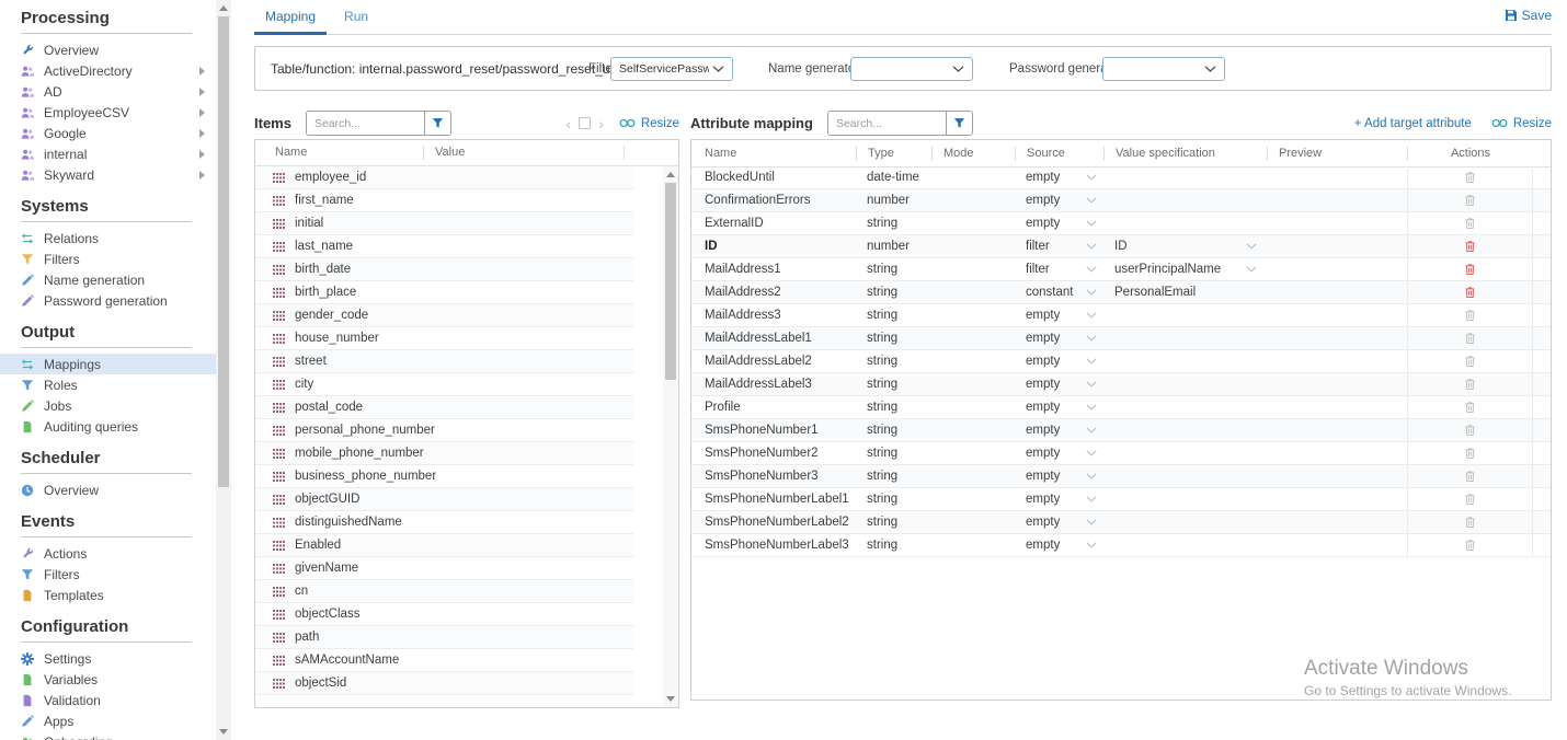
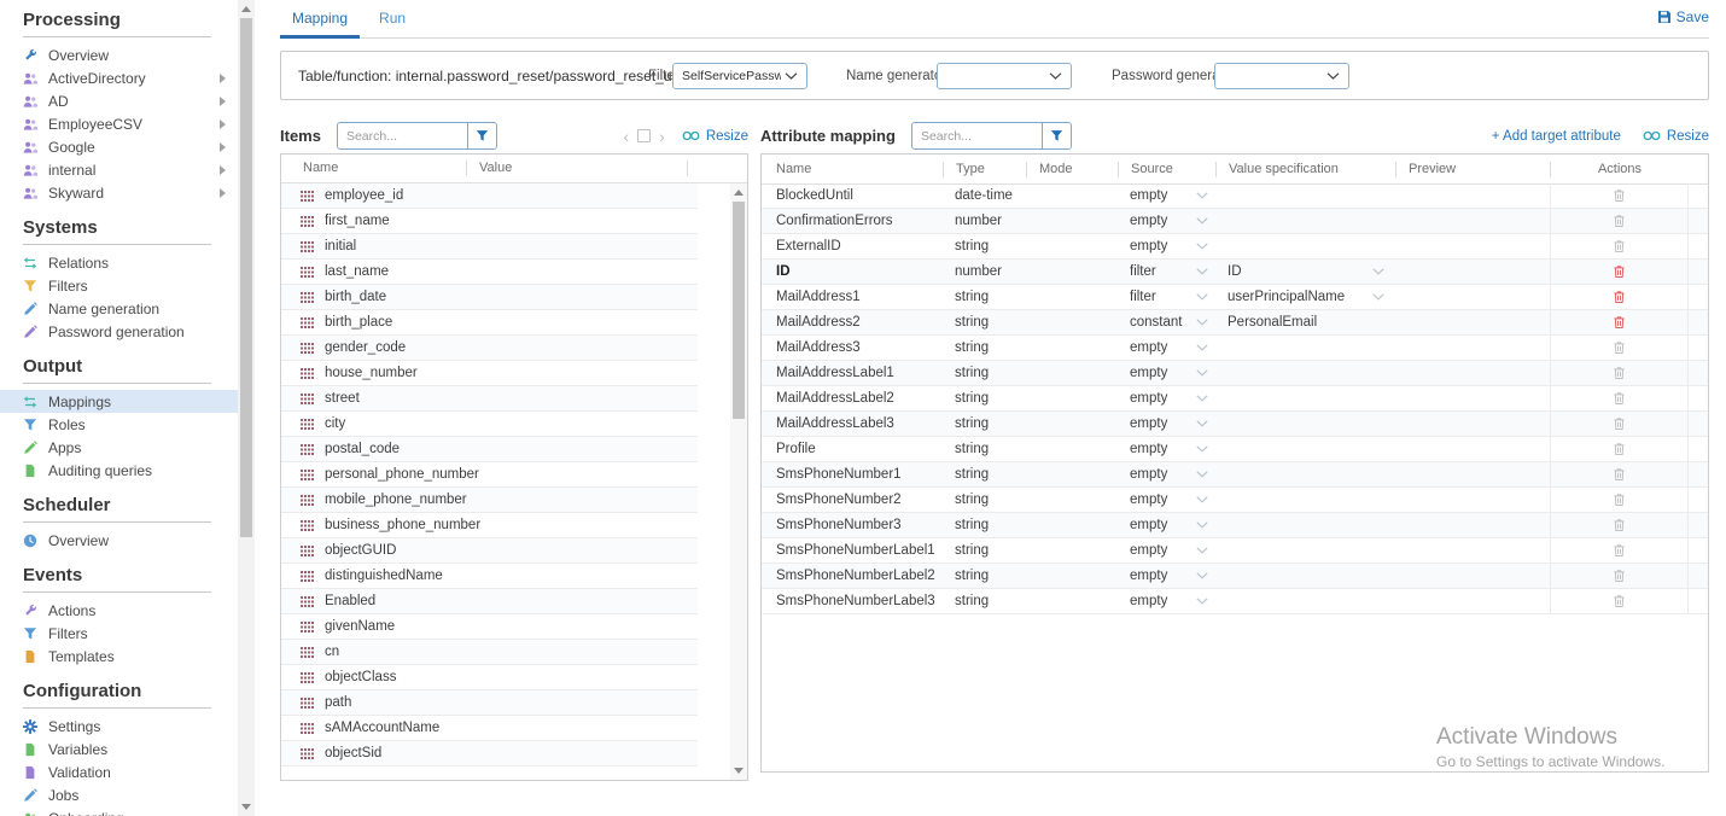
  Processing
  Overview
  ActiveDirectory
  AD
  EmployeeCSV
  Google
  internal
  Skyward
  Systems
  Relations
  Filters
  Name generation
  Password generation
  Output
  Mappings
  Roles
- Jobs
+ Apps
  Auditing queries
  Scheduler
  Overview
  Events
  Actions
  Filters
  Templates
  Configuration
  Settings
  Variables
  Validation
- Apps
+ Jobs
  Mapping
  Run
  Save
  Table/function: internal.password_reset/password_reset_u
  Filte
  Name generat
  Password gener
  Items
  Search...
  ‹
  ›
  Resize
  Name
  Value
  employee_id
  first_name
  initial
  last_name
  birth_date
  birth_place
  gender_code
  house_number
  street
  city
  postal_code
  personal_phone_number
  mobile_phone_number
  business_phone_number
  objectGUID
  distinguishedName
  Enabled
  givenName
  cn
  objectClass
  path
  sAMAccountName
  objectSid
  Attribute mapping
  Search...
  + Add target attribute
  Resize
  Name
  Type
  Mode
  Source
  Value specification
  Preview
  Actions
  BlockedUntil
  date-time
  empty
  ConfirmationErrors
  number
  empty
  ExternalID
  string
  empty
  ID
  number
  filter
  ID
  MailAddress1
  string
  filter
  userPrincipalName
  MailAddress2
  string
  constant
  PersonalEmail
  MailAddress3
  string
  empty
  MailAddressLabel1
  string
  empty
  MailAddressLabel2
  string
  empty
  MailAddressLabel3
  string
  empty
  Profile
  string
  empty
  SmsPhoneNumber1
  string
  empty
  SmsPhoneNumber2
  string
  empty
  SmsPhoneNumber3
  string
  empty
  SmsPhoneNumberLabel1
  string
  empty
  SmsPhoneNumberLabel2
  string
  empty
  SmsPhoneNumberLabel3
  string
  empty
  Activate Windows
  Go to Settings to activate Windows.
